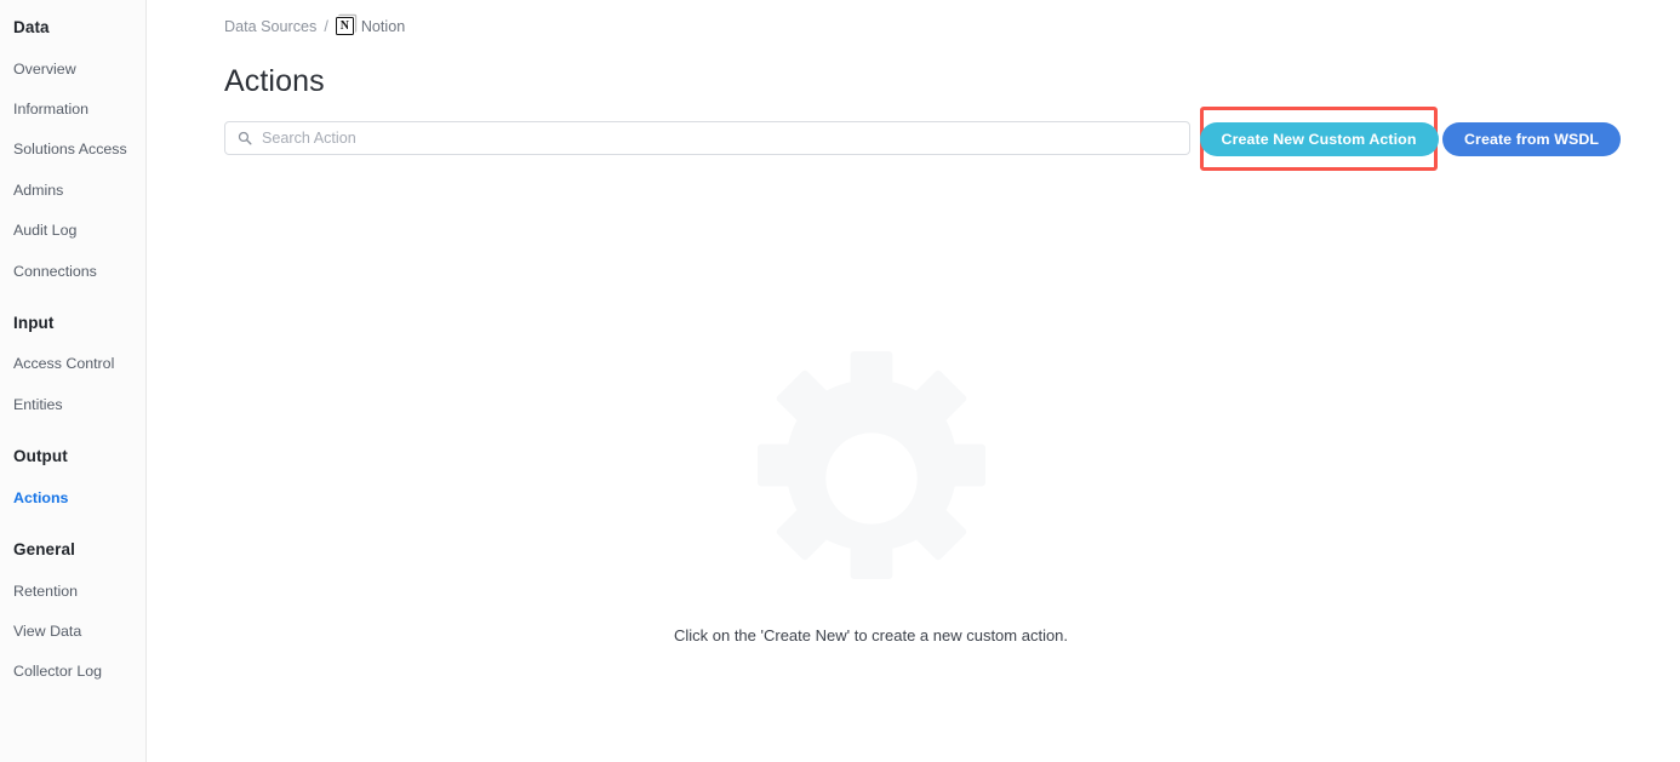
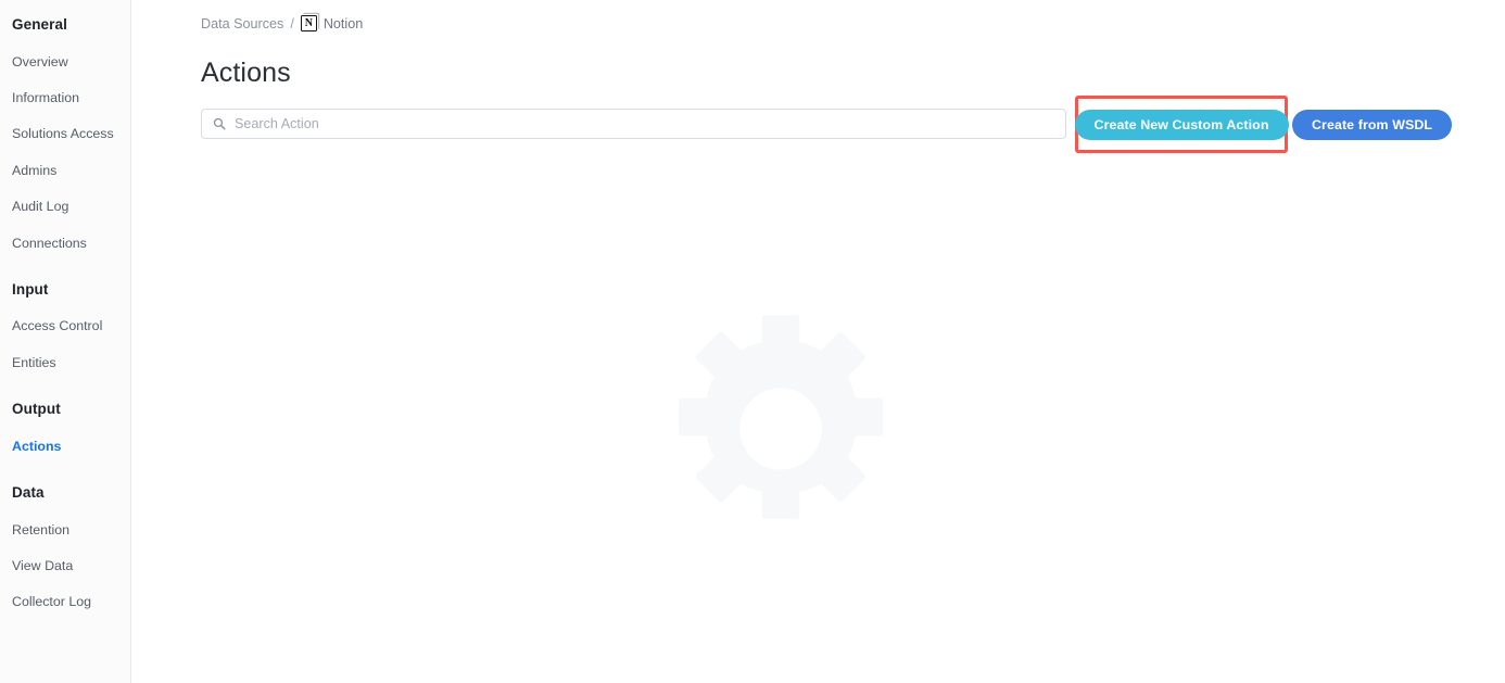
- Data
+ General
  Overview
  Information
  Solutions Access
  Admins
  Audit Log
  Connections
  Input
  Access Control
  Entities
  Output
  Actions
- General
+ Data
  Retention
  View Data
  Collector Log
  Data Sources
  /
  N
  Notion
  Actions
  Search Action
  Create New Custom Action
  Create from WSDL
- Click on the 'Create New' to create a new custom action.
